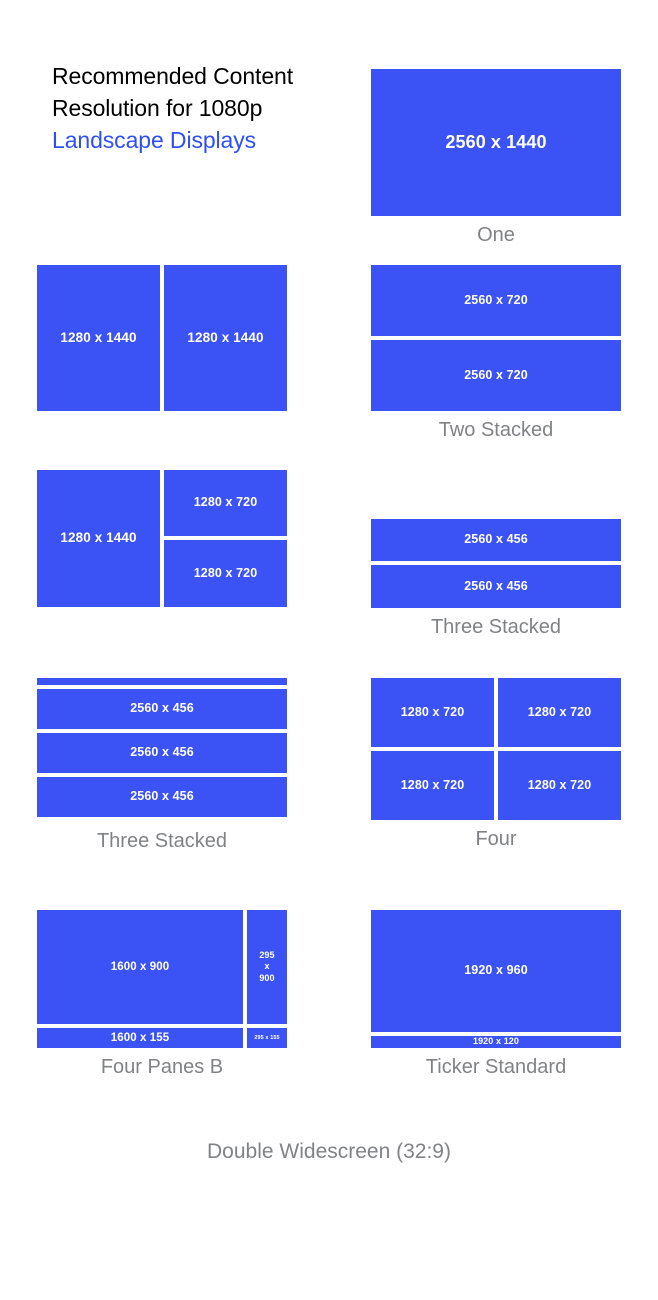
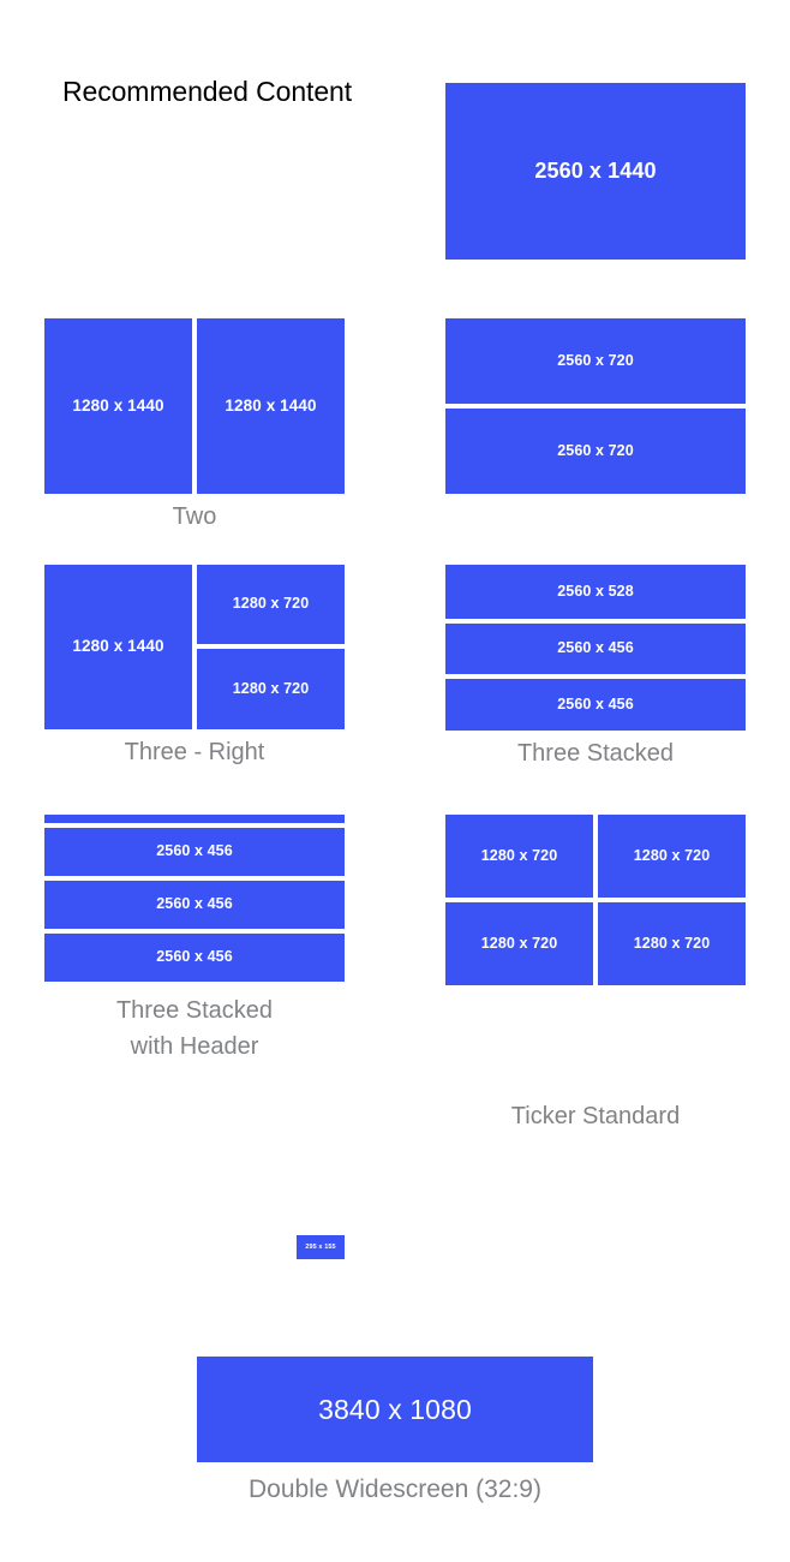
  Recommended Content
- Resolution for 1080p
- Landscape Displays
  2560 x 1440
- One
  1280 x 1440
  1280 x 1440
+ Two
  2560 x 720
  2560 x 720
- Two Stacked
  1280 x 1440
  1280 x 720
  1280 x 720
+ Three - Right
+ 2560 x 528
  2560 x 456
  2560 x 456
  Three Stacked
  2560 x 456
  2560 x 456
  2560 x 456
  Three Stacked
+ with Header
  1280 x 720
  1280 x 720
  1280 x 720
  1280 x 720
- Four
- 1600 x 900
- 295
- x
- 900
- 1600 x 155
- Four Panes B
- 1920 x 960
- 1920 x 120
  Ticker Standard
+ 3840 x 1080
  Double Widescreen (32:9)
